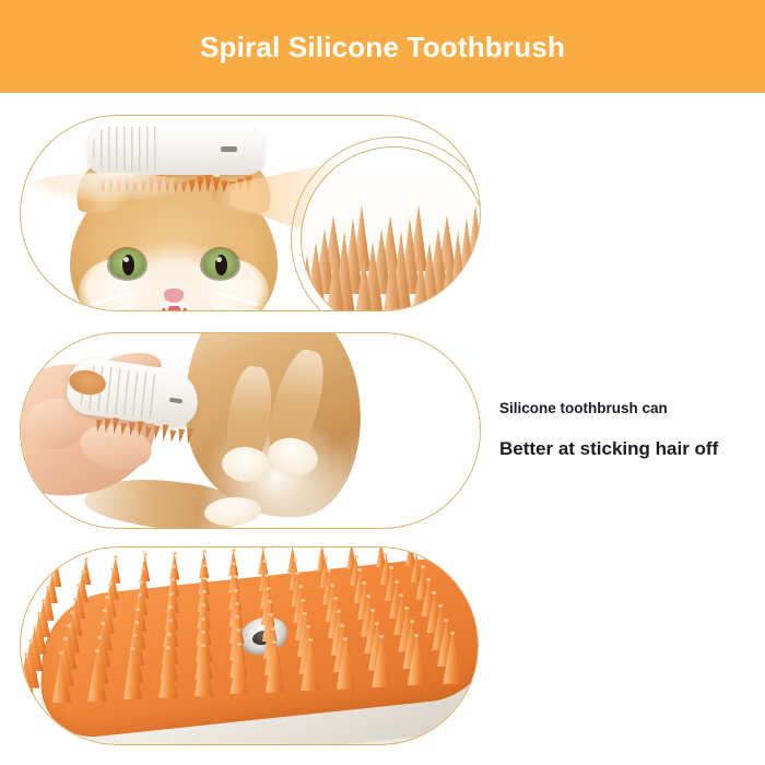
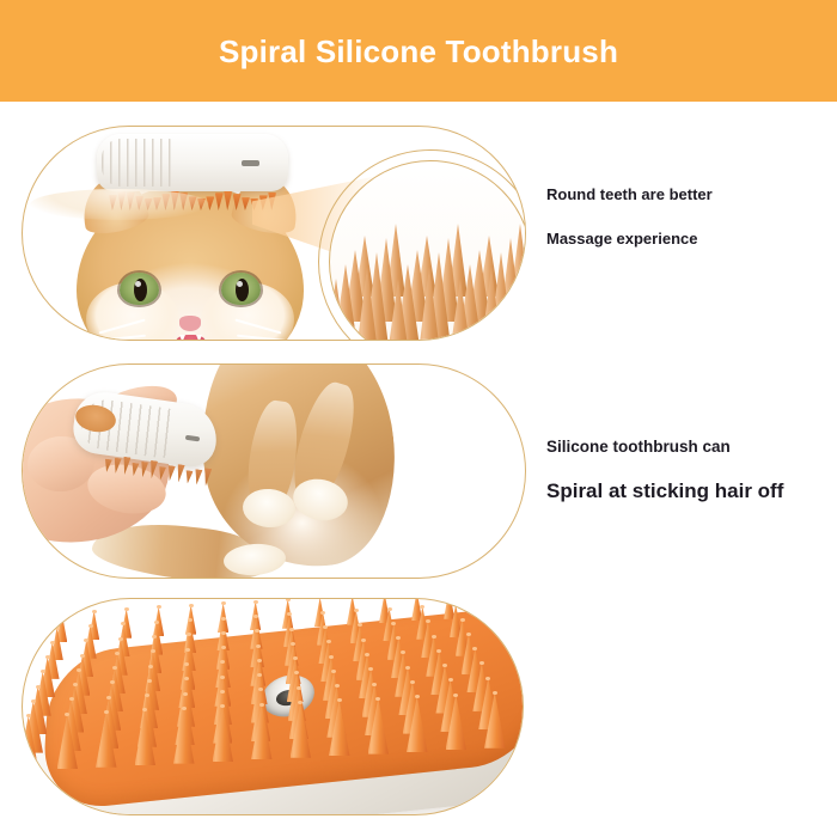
  Spiral Silicone Toothbrush
+ Round teeth are better
+ Massage experience
  Silicone toothbrush can
- Better at sticking hair off
+ Spiral at sticking hair off
